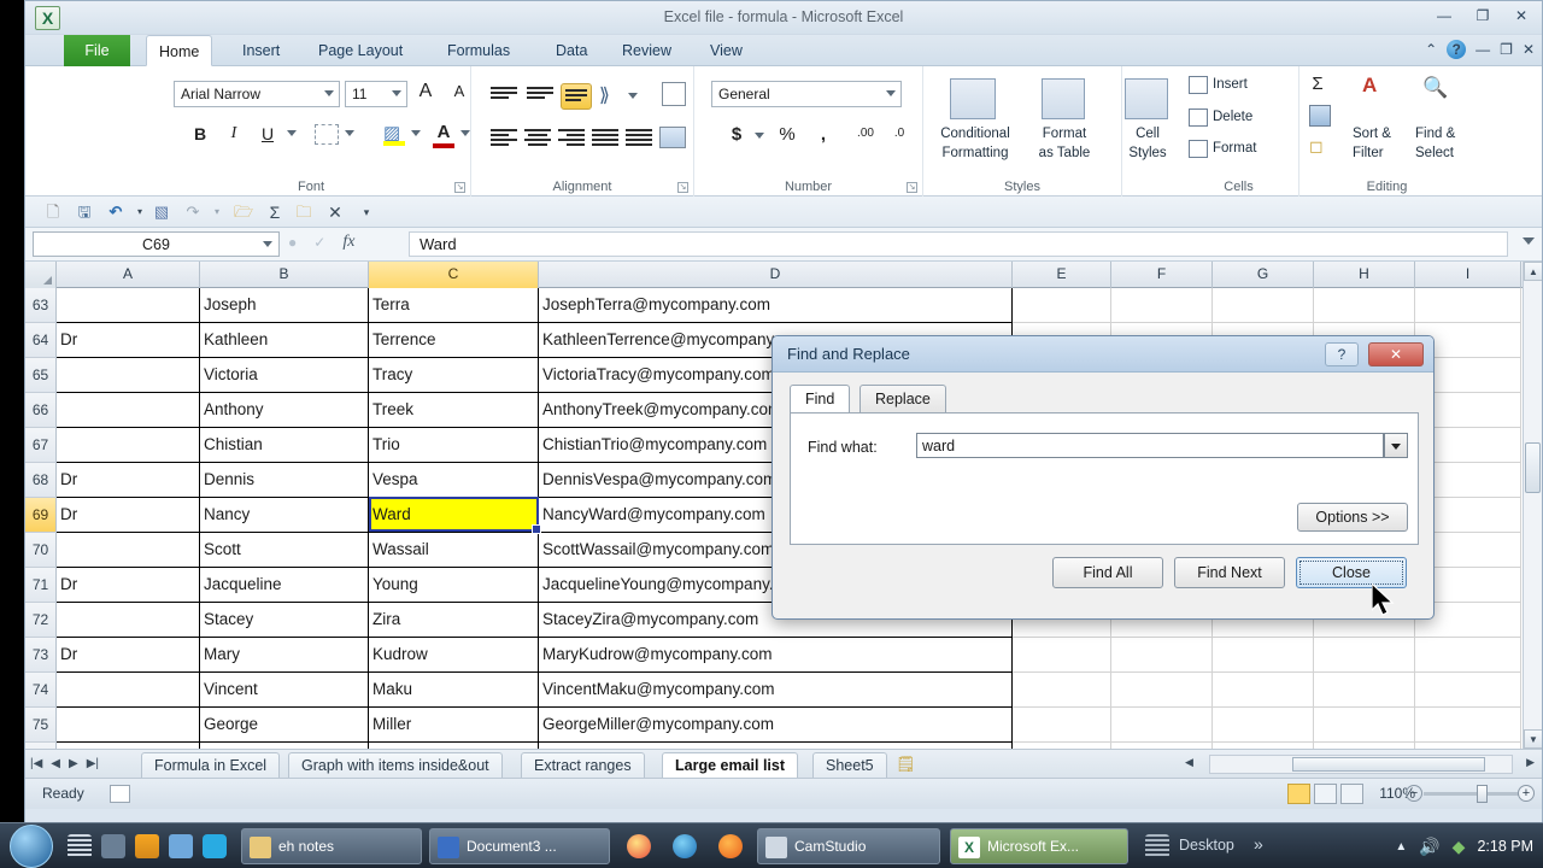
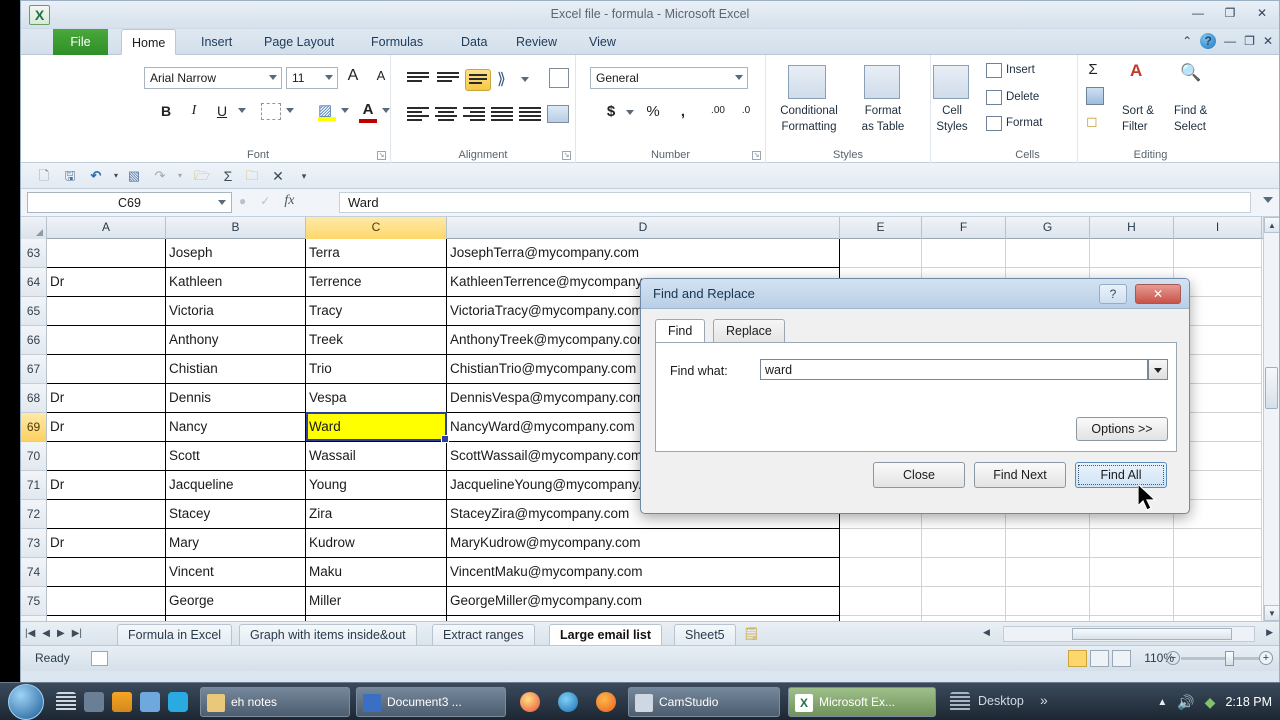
  X
  Excel file - formula - Microsoft Excel
  —
  ❐
  ✕
  File
  Home
  Insert
  Page Layout
  Formulas
  Data
  Review
  View
  ⌃
  ?
  —
  ❐
  ✕
  Arial Narrow
  11
  A
  A
  B
  I
  U
  ▨
  A
  Font
  ⟫
  Alignment
  General
  $
  %
  ,
  .00
  .0
  Number
  Conditional
  Formatting
  Format
  as Table
  Styles
  Cell
  Styles
  Insert
  Delete
  Format
  Cells
  Σ
  ◻
  A
  Sort &
  Filter
  🔍
  Find &
  Select
  Editing
  🗋
  🖫
  ↶
  ▾
  ▧
  ↷
  ▾
  🗁
  Σ
  🗀
  ✕
  ▾
  C69
  ●
  ✓
  fx
  Ward
  A
  B
  C
  D
  E
  F
  G
  H
  I
  63
  Joseph
  Terra
  JosephTerra@mycompany.com
  64
  Dr
  Kathleen
  Terrence
  KathleenTerrence@mycompany
  65
  Victoria
  Tracy
  VictoriaTracy@mycompany.com
  66
  Anthony
  Treek
  AnthonyTreek@mycompany.co
  67
  Chistian
  Trio
  ChistianTrio@mycompany.com
  68
  Dr
  Dennis
  Vespa
  DennisVespa@mycompany.com
  69
  Dr
  Nancy
  NancyWard@mycompany.com
  70
  Scott
  Wassail
  ScottWassail@mycompany.com
  71
  Dr
  Jacqueline
  Young
  JacquelineYoung@mycompany
  72
  Stacey
  Zira
  StaceyZira@mycompany.com
  73
  Dr
  Mary
  Kudrow
  MaryKudrow@mycompany.com
  74
  Vincent
  Maku
  VincentMaku@mycompany.com
  75
  George
  Miller
  GeorgeMiller@mycompany.com
  ▲
  ▼
  |◀
  ◀
  ▶
  ▶|
  Formula in Excel
  Graph with items inside&out
  Extract ranges
  Large email list
  Sheet5
  🗒
  ◀
  ▶
  Ready
  110%
  −
  +
  Find and Replace
  ?
  ✕
  Find
  Replace
  Find what:
  ward
  Options >>
- Find All
+ Close
  Find Next
- Close
+ Find All
  eh notes
  Document3 ...
  CamStudio
  X
  Microsoft Ex...
  Desktop
  »
  ▲
  🔊
  ◆
  2:18 PM
